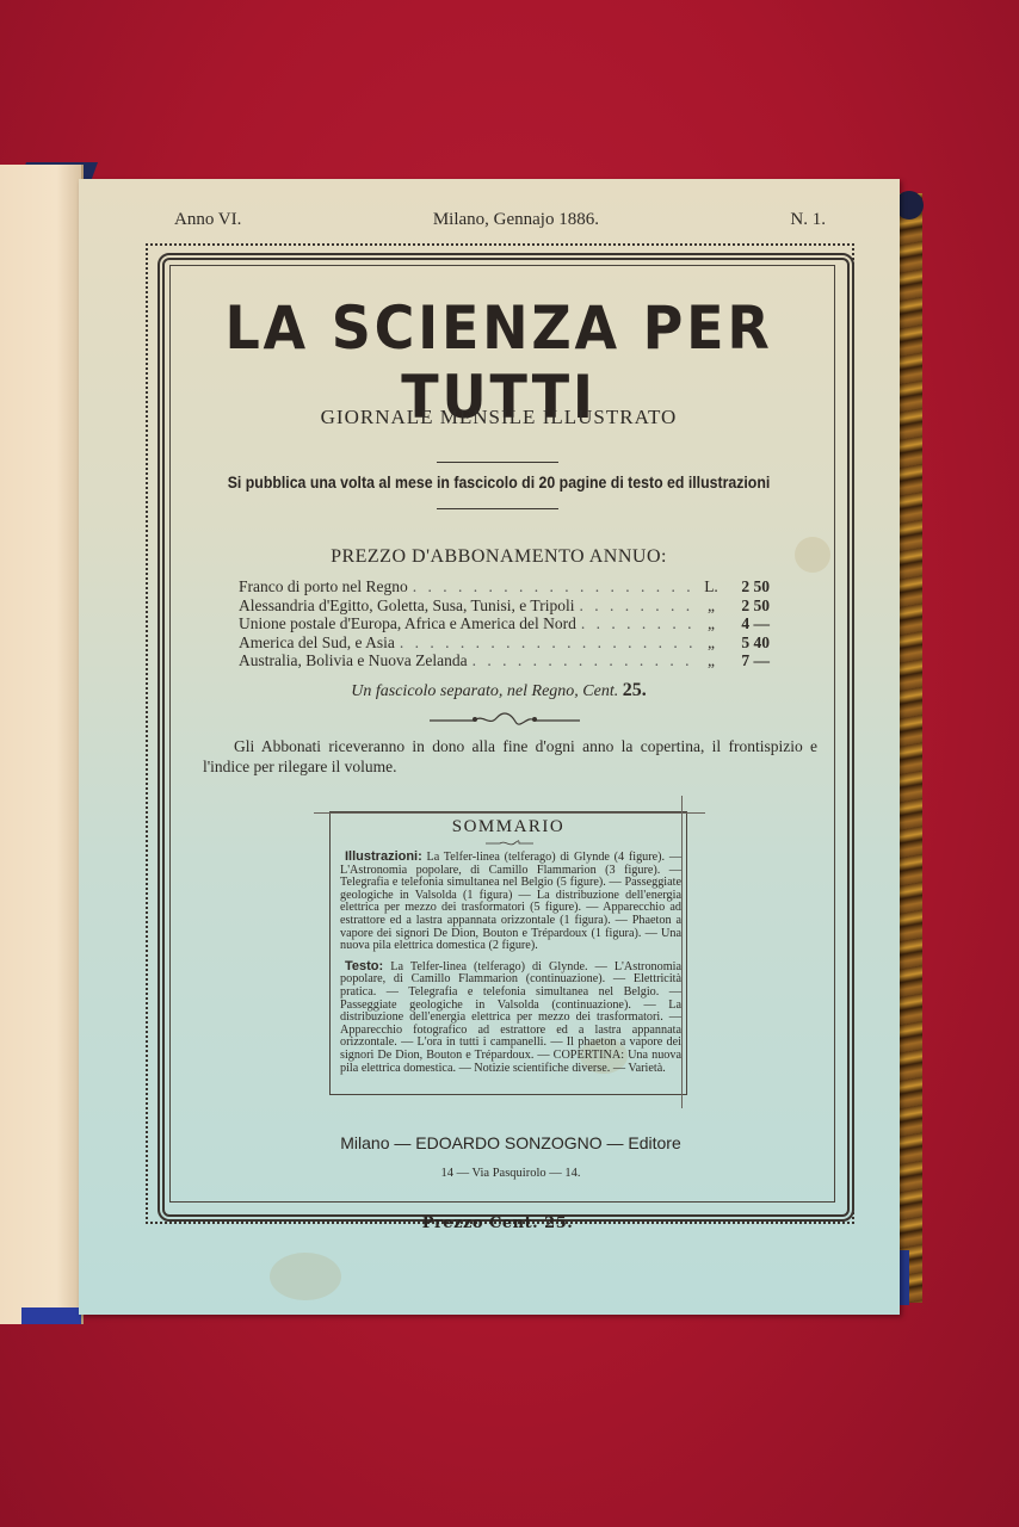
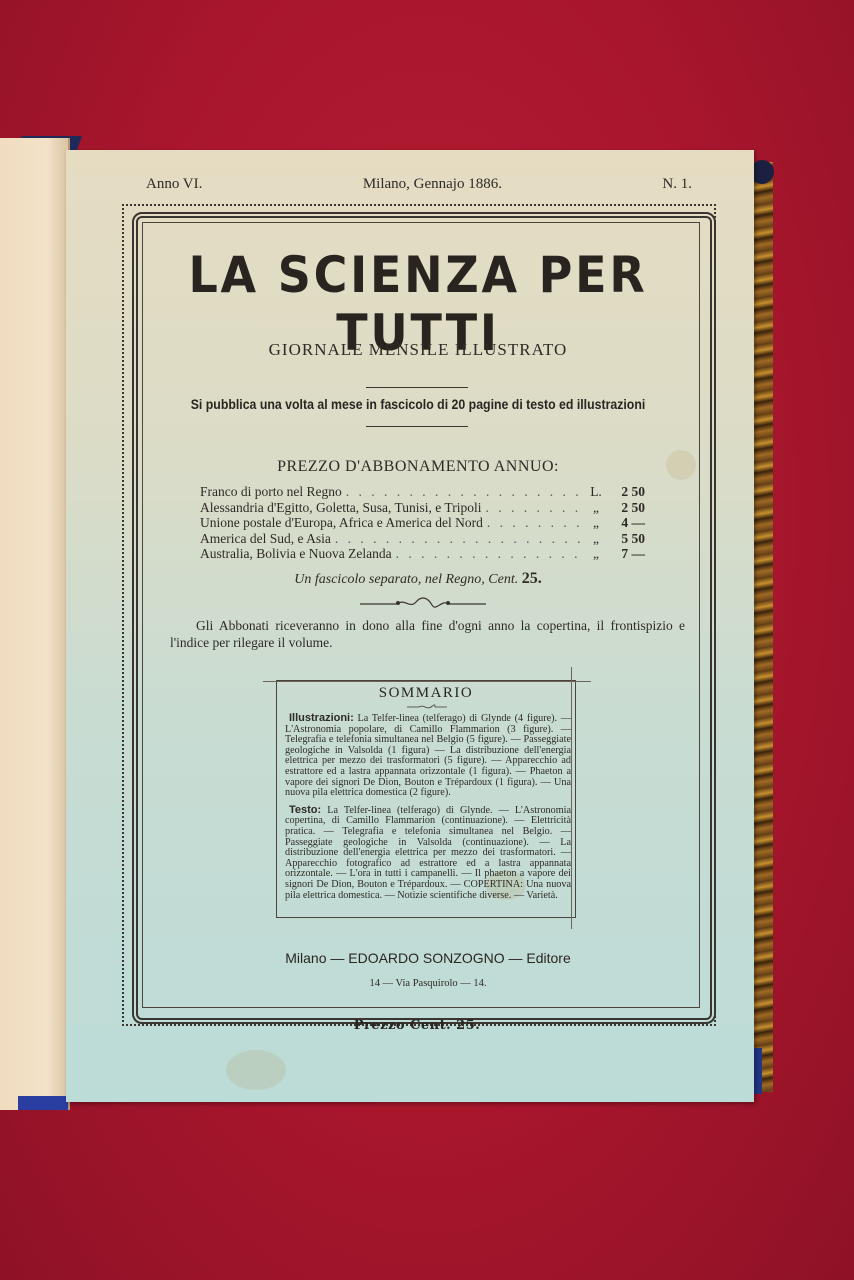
  Anno VI.
  Milano, Gennajo 1886.
  N. 1.
  LA SCIENZA PER TUTTI
  GIORNALE MENSILE ILLUSTRATO
  Si pubblica una volta al mese in fascicolo di 20 pagine di testo ed illustrazioni
  PREZZO D'ABBONAMENTO ANNUO:
  Franco di porto nel Regno
  . . . . . . . . . . . . . . . . . . .
  L.
  2 50
  Alessandria d'Egitto, Goletta, Susa, Tunisi, e Tripoli
  . . . . . . . .
  „
  2 50
  Unione postale d'Europa, Africa e America del Nord
  . . . . . . . .
  „
  4 —
  America del Sud, e Asia
  . . . . . . . . . . . . . . . . . . . .
  „
- 5 40
+ 5 50
  Australia, Bolivia e Nuova Zelanda
  . . . . . . . . . . . . . . .
  „
  7 —
  Un fascicolo separato, nel Regno, Cent. 25.
  Gli Abbonati riceveranno in dono alla fine d'ogni anno la copertina, il frontispizio e l'indice per rilegare il volume.
  SOMMARIO
  Illustrazioni: La Telfer-linea (telferago) di Glynde (4 figure). — L'Astronomia popolare, di Camillo Flammarion (3 figure). — Telegrafia e telefonia simultanea nel Belgio (5 figure). — Passeggiate geologiche in Valsolda (1 figura) — La distribuzione dell'energia elettrica per mezzo dei trasformatori (5 figure). — Apparecchio ad estrattore ed a lastra appannata orizzontale (1 figura). — Phaeton a vapore dei signori De Dion, Bouton e Trépardoux (1 figura). — Una nuova pila elettrica domestica (2 figure).
- Testo: La Telfer-linea (telferago) di Glynde. — L'Astronomia popolare, di Camillo Flammarion (continuazione). — Elettricità pratica. — Telegrafia e telefonia simultanea nel Belgio. — Passeggiate geologiche in Valsolda (continuazione). — La distribuzione dell'energia elettrica per mezzo dei trasformatori. — Apparecchio fotografico ad estrattore ed a lastra appannata orizzontale. — L'ora in tutti i campanelli. — Il phaeton a vapore dei signori De Dion, Bouton e Trépardoux. — COPERTINA: Una nuova pila elettrica domestica. — Notizie scientifiche diverse. — Varietà.
+ Testo: La Telfer-linea (telferago) di Glynde. — L'Astronomia copertina, di Camillo Flammarion (continuazione). — Elettricità pratica. — Telegrafia e telefonia simultanea nel Belgio. — Passeggiate geologiche in Valsolda (continuazione). — La distribuzione dell'energia elettrica per mezzo dei trasformatori. — Apparecchio fotografico ad estrattore ed a lastra appannata orizzontale. — L'ora in tutti i campanelli. — Il phaeton a vapore dei signori De Dion, Bouton e Trépardoux. — COPERTINA: Una nuova pila elettrica domestica. — Notizie scientifiche diverse. — Varietà.
  Milano — EDOARDO SONZOGNO — Editore
  14 — Via Pasquirolo — 14.
  Prezzo Cent. 25.
